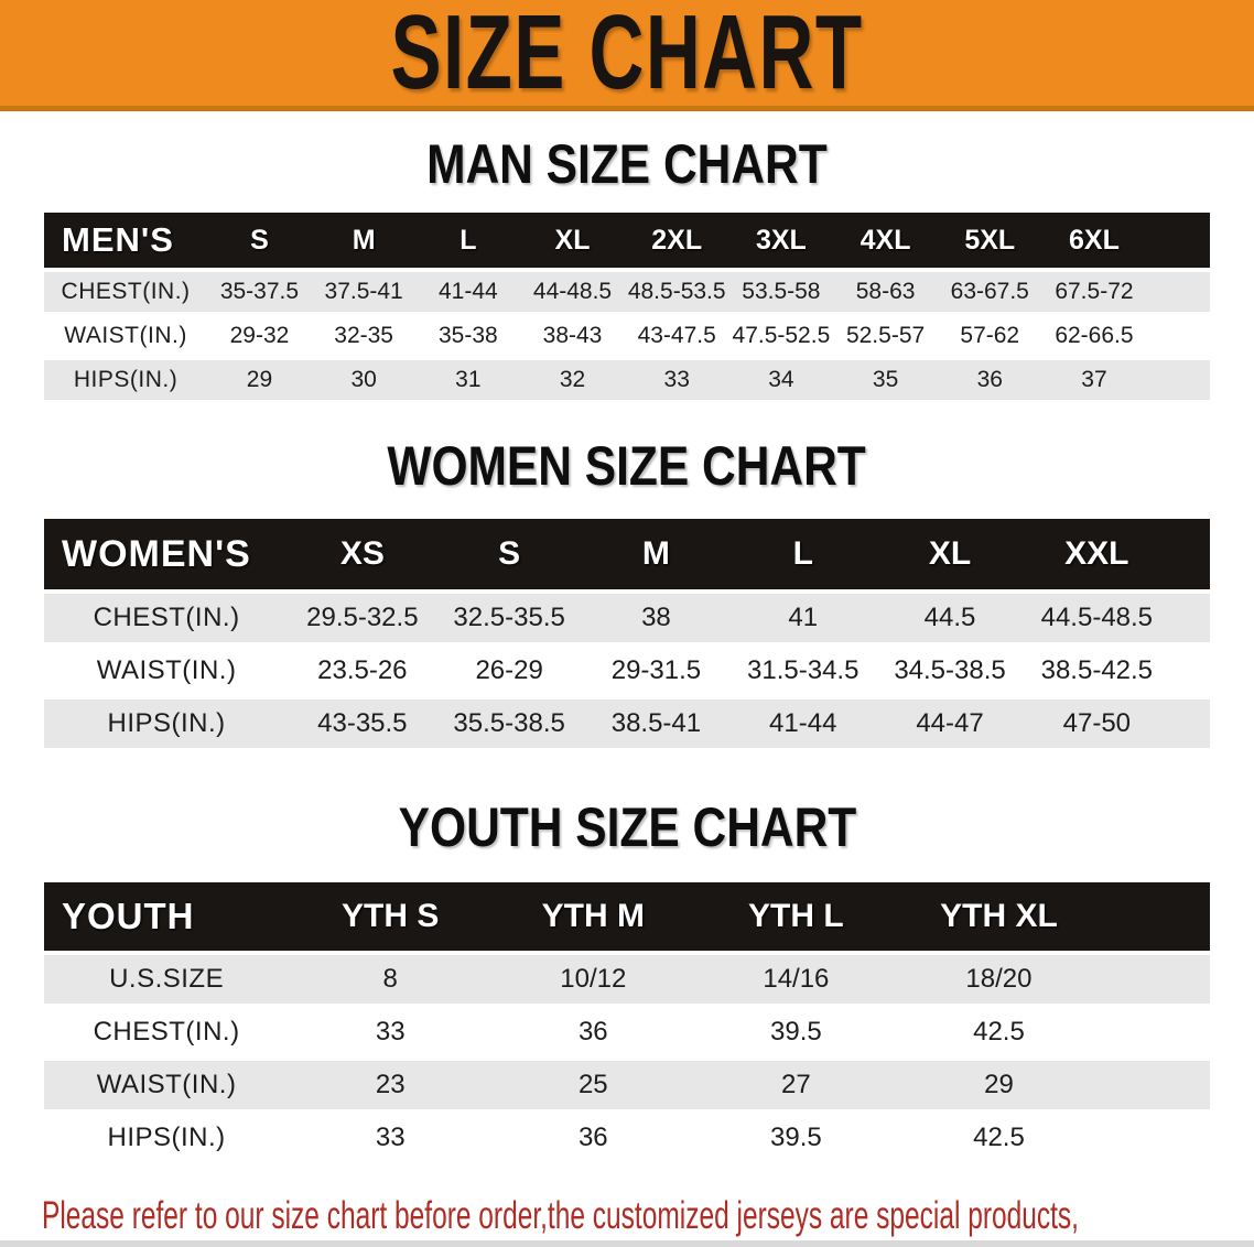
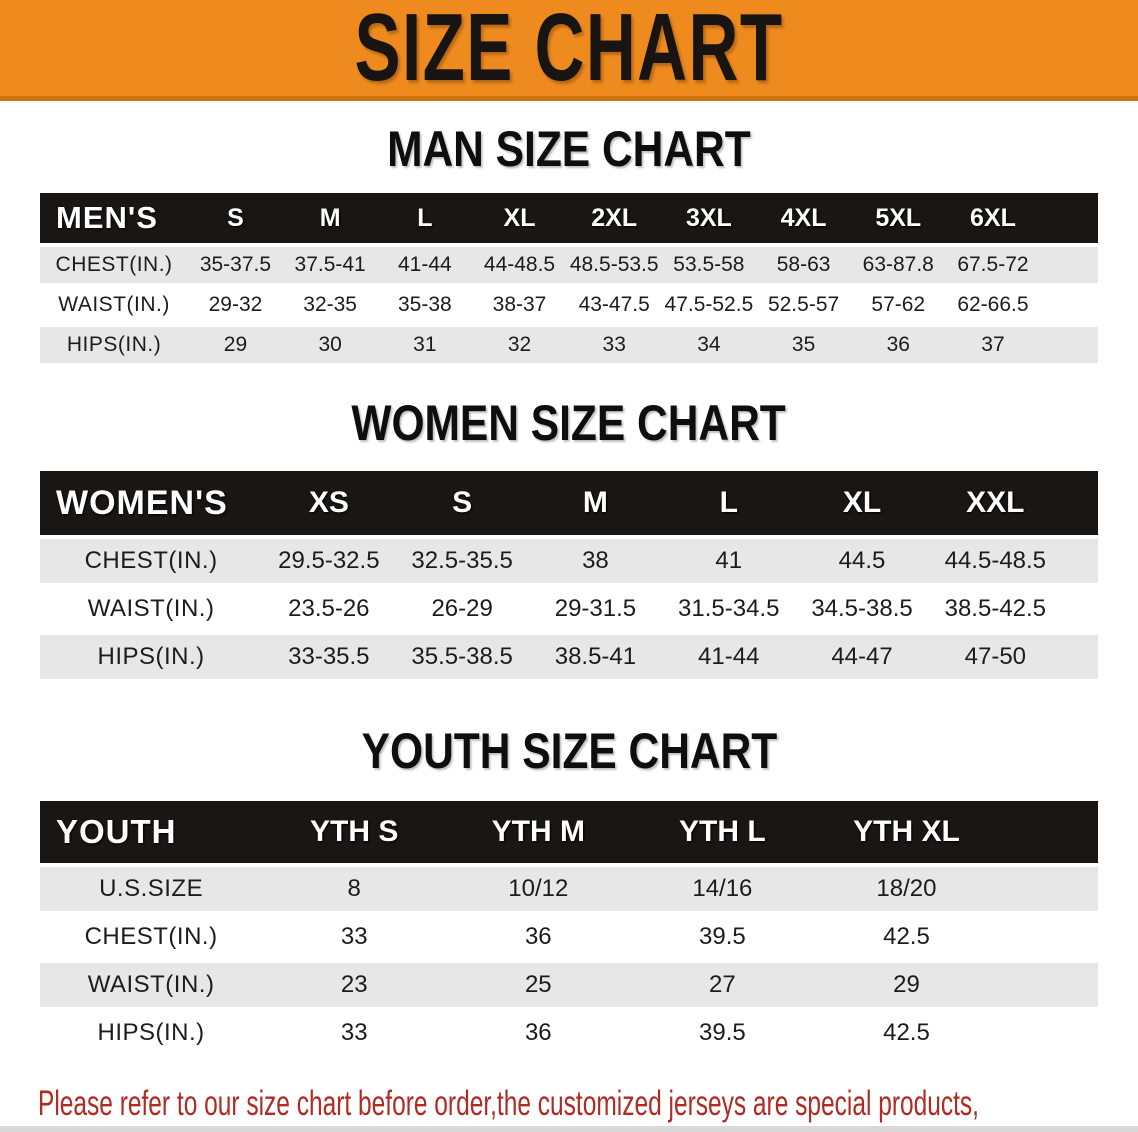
  SIZE CHART
  MAN SIZE CHART
  MEN'S	S	M	L	XL	2XL	3XL	4XL	5XL	6XL
- CHEST(IN.)	35-37.5	37.5-41	41-44	44-48.5	48.5-53.5	53.5-58	58-63	63-67.5	67.5-72
+ CHEST(IN.)	35-37.5	37.5-41	41-44	44-48.5	48.5-53.5	53.5-58	58-63	63-87.8	67.5-72
- WAIST(IN.)	29-32	32-35	35-38	38-43	43-47.5	47.5-52.5	52.5-57	57-62	62-66.5
+ WAIST(IN.)	29-32	32-35	35-38	38-37	43-47.5	47.5-52.5	52.5-57	57-62	62-66.5
  HIPS(IN.)	29	30	31	32	33	34	35	36	37
  WOMEN SIZE CHART
  WOMEN'S	XS	S	M	L	XL	XXL
  CHEST(IN.)	29.5-32.5	32.5-35.5	38	41	44.5	44.5-48.5
  WAIST(IN.)	23.5-26	26-29	29-31.5	31.5-34.5	34.5-38.5	38.5-42.5
- HIPS(IN.)	43-35.5	35.5-38.5	38.5-41	41-44	44-47	47-50
+ HIPS(IN.)	33-35.5	35.5-38.5	38.5-41	41-44	44-47	47-50
  YOUTH SIZE CHART
  YOUTH	YTH S	YTH M	YTH L	YTH XL
  U.S.SIZE	8	10/12	14/16	18/20
  CHEST(IN.)	33	36	39.5	42.5
  WAIST(IN.)	23	25	27	29
  HIPS(IN.)	33	36	39.5	42.5
  Please refer to our size chart before order,the customized jerseys are special products,
